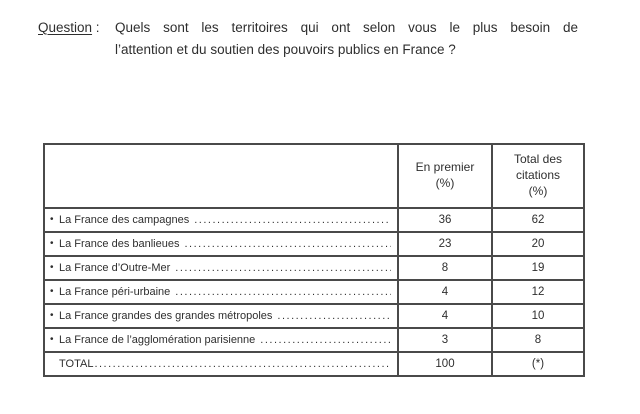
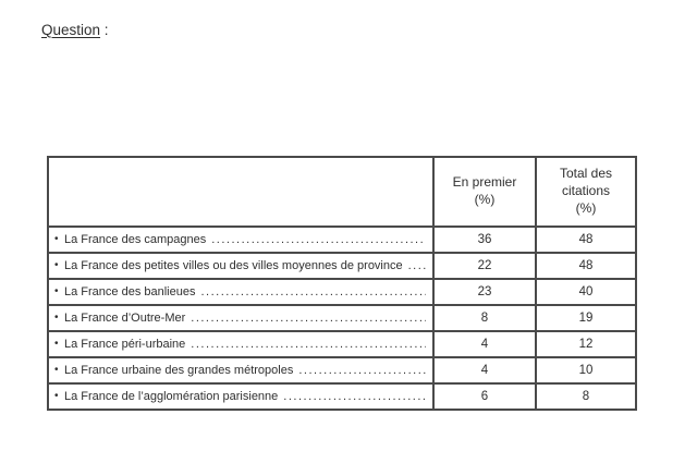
  Question :
- Quels sont les territoires qui ont selon vous le plus besoin de
- l’attention et du soutien des pouvoirs publics en France ?
  	En premier (%)	Total des citations (%)
- • La France des campagnes	36	62
+ • La France des campagnes	36	48
+ • La France des petites villes ou des villes moyennes de province	22	48
- • La France des banlieues	23	20
+ • La France des banlieues	23	40
  • La France d’Outre-Mer	8	19
  • La France péri-urbaine	4	12
- • La France grandes des grandes métropoles	4	10
+ • La France urbaine des grandes métropoles	4	10
- • La France de l’agglomération parisienne	3	8
+ • La France de l’agglomération parisienne	6	8
- TOTAL	100	(*)
